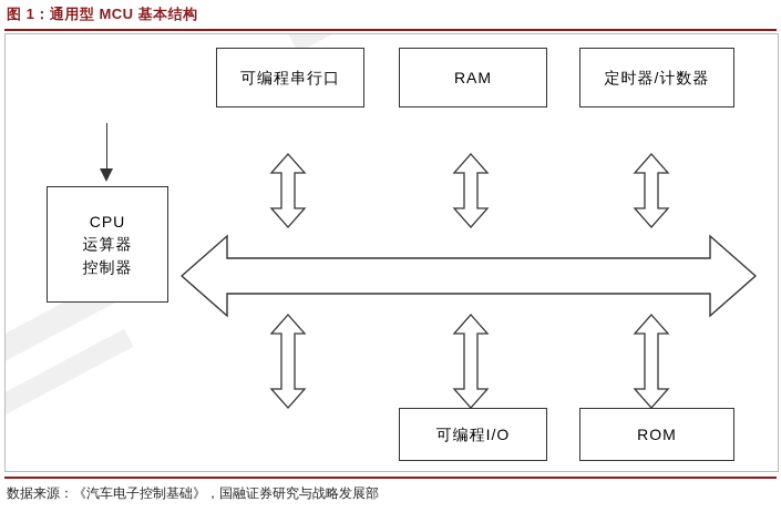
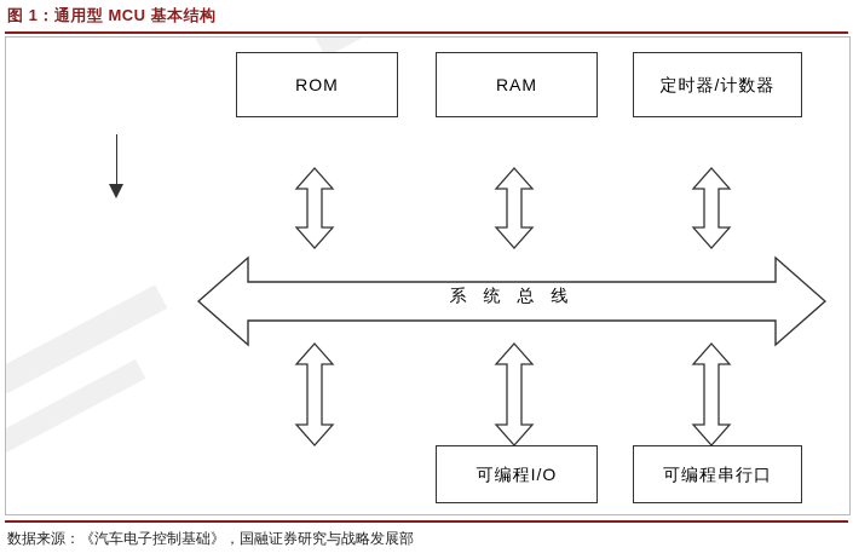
  图 1：通用型 MCU 基本结构
- 可编程串行口
+ ROM
  RAM
  定时器/计数器
- CPU
- 运算器
- 控制器
  可编程I/O
- ROM
+ 可编程串行口
+ 系 统 总 线
  数据来源：《汽车电子控制基础》，国融证券研究与战略发展部
